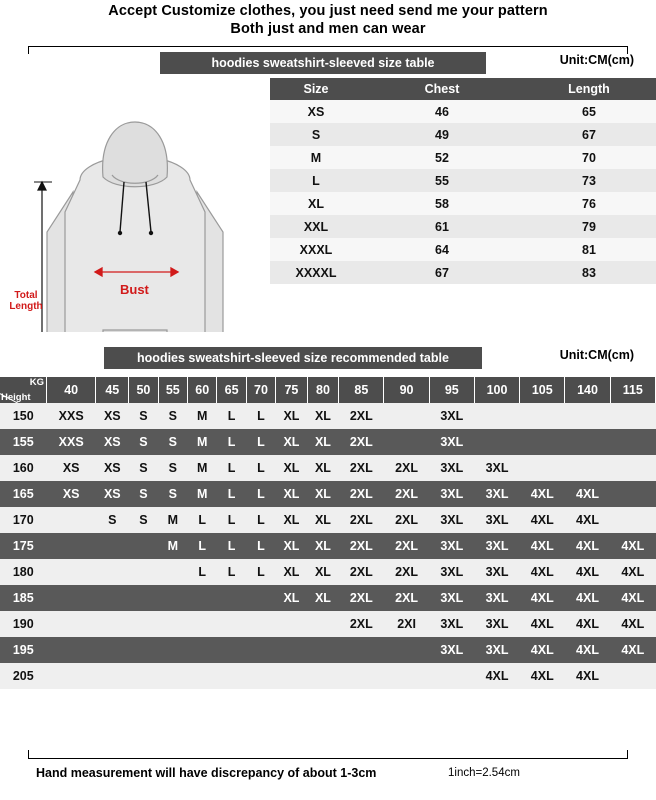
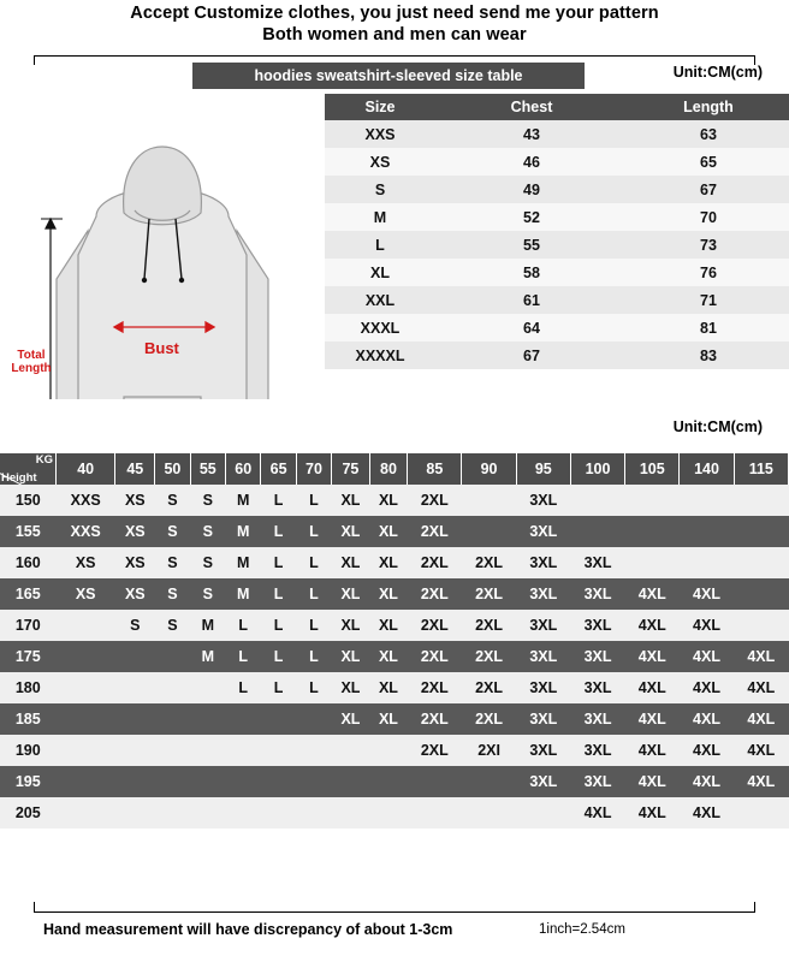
  Accept Customize clothes, you just need send me your pattern
- Both just and men can wear
+ Both women and men can wear
  hoodies sweatshirt-sleeved size table
  Unit:CM(cm)
  Bust
  Total
  Length
  Size	Chest	Length
+ XXS	43	63
  XS	46	65
  S	49	67
  M	52	70
  L	55	73
  XL	58	76
- XXL	61	79
+ XXL	61	71
  XXXL	64	81
  XXXXL	67	83
- hoodies sweatshirt-sleeved size recommended table
  Unit:CM(cm)
  KG Height	40	45	50	55	60	65	70	75	80	85	90	95	100	105	140	115
  150	XXS	XS	S	S	M	L	L	XL	XL	2XL		3XL
  155	XXS	XS	S	S	M	L	L	XL	XL	2XL		3XL
  160	XS	XS	S	S	M	L	L	XL	XL	2XL	2XL	3XL	3XL
  165	XS	XS	S	S	M	L	L	XL	XL	2XL	2XL	3XL	3XL	4XL	4XL
  170		S	S	M	L	L	L	XL	XL	2XL	2XL	3XL	3XL	4XL	4XL
  175				M	L	L	L	XL	XL	2XL	2XL	3XL	3XL	4XL	4XL	4XL
  180					L	L	L	XL	XL	2XL	2XL	3XL	3XL	4XL	4XL	4XL
  185								XL	XL	2XL	2XL	3XL	3XL	4XL	4XL	4XL
  190										2XL	2XI	3XL	3XL	4XL	4XL	4XL
  195												3XL	3XL	4XL	4XL	4XL
  205													4XL	4XL	4XL
  Hand measurement will have discrepancy of about 1-3cm
  1inch=2.54cm
